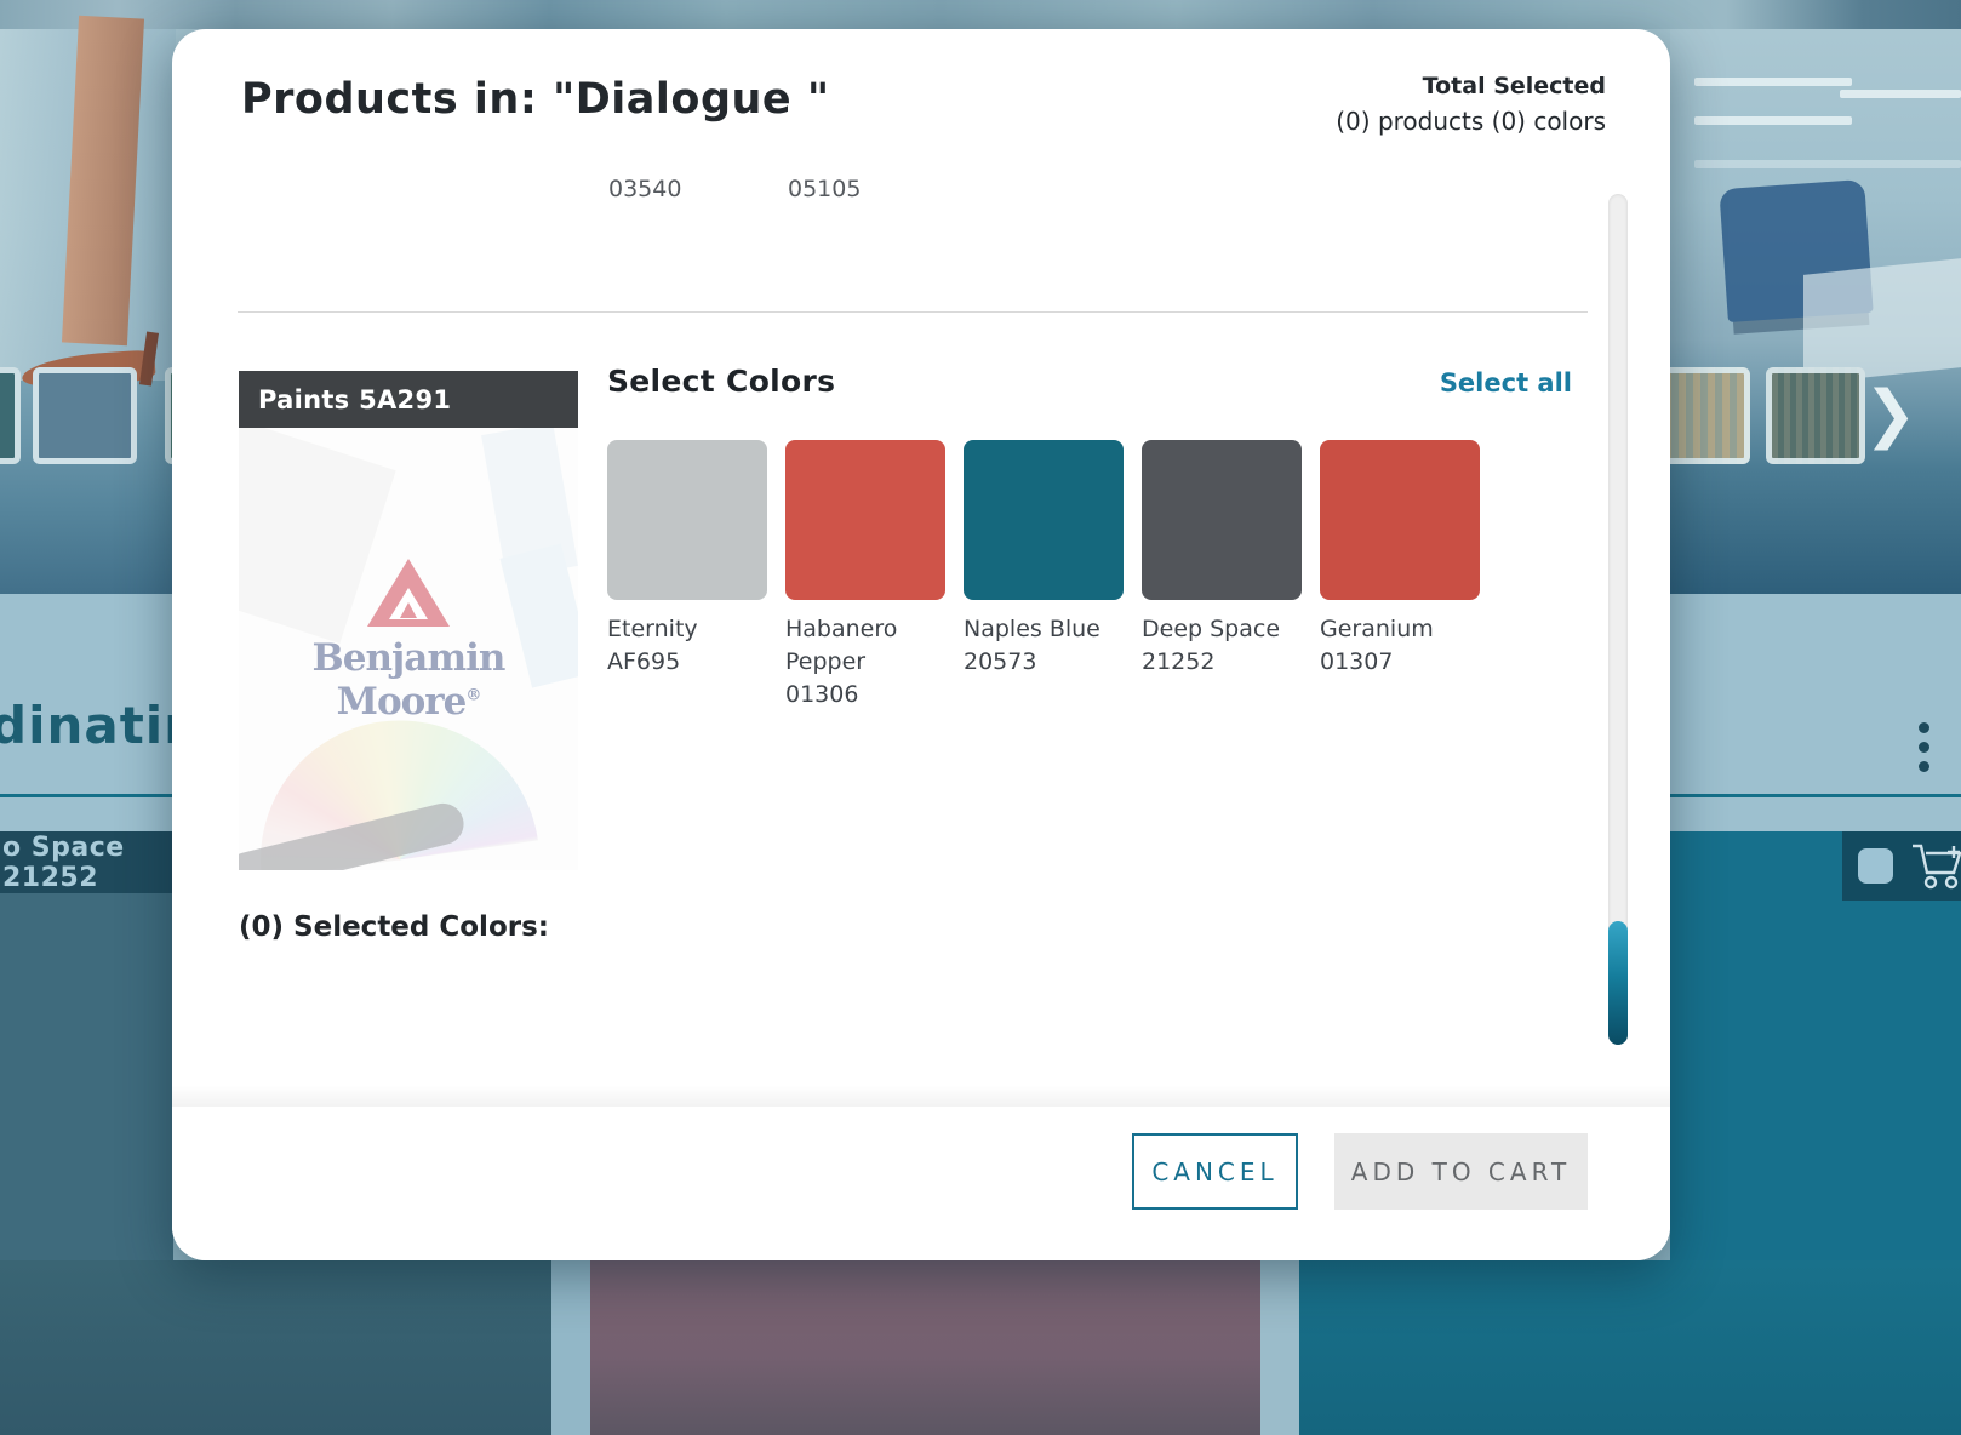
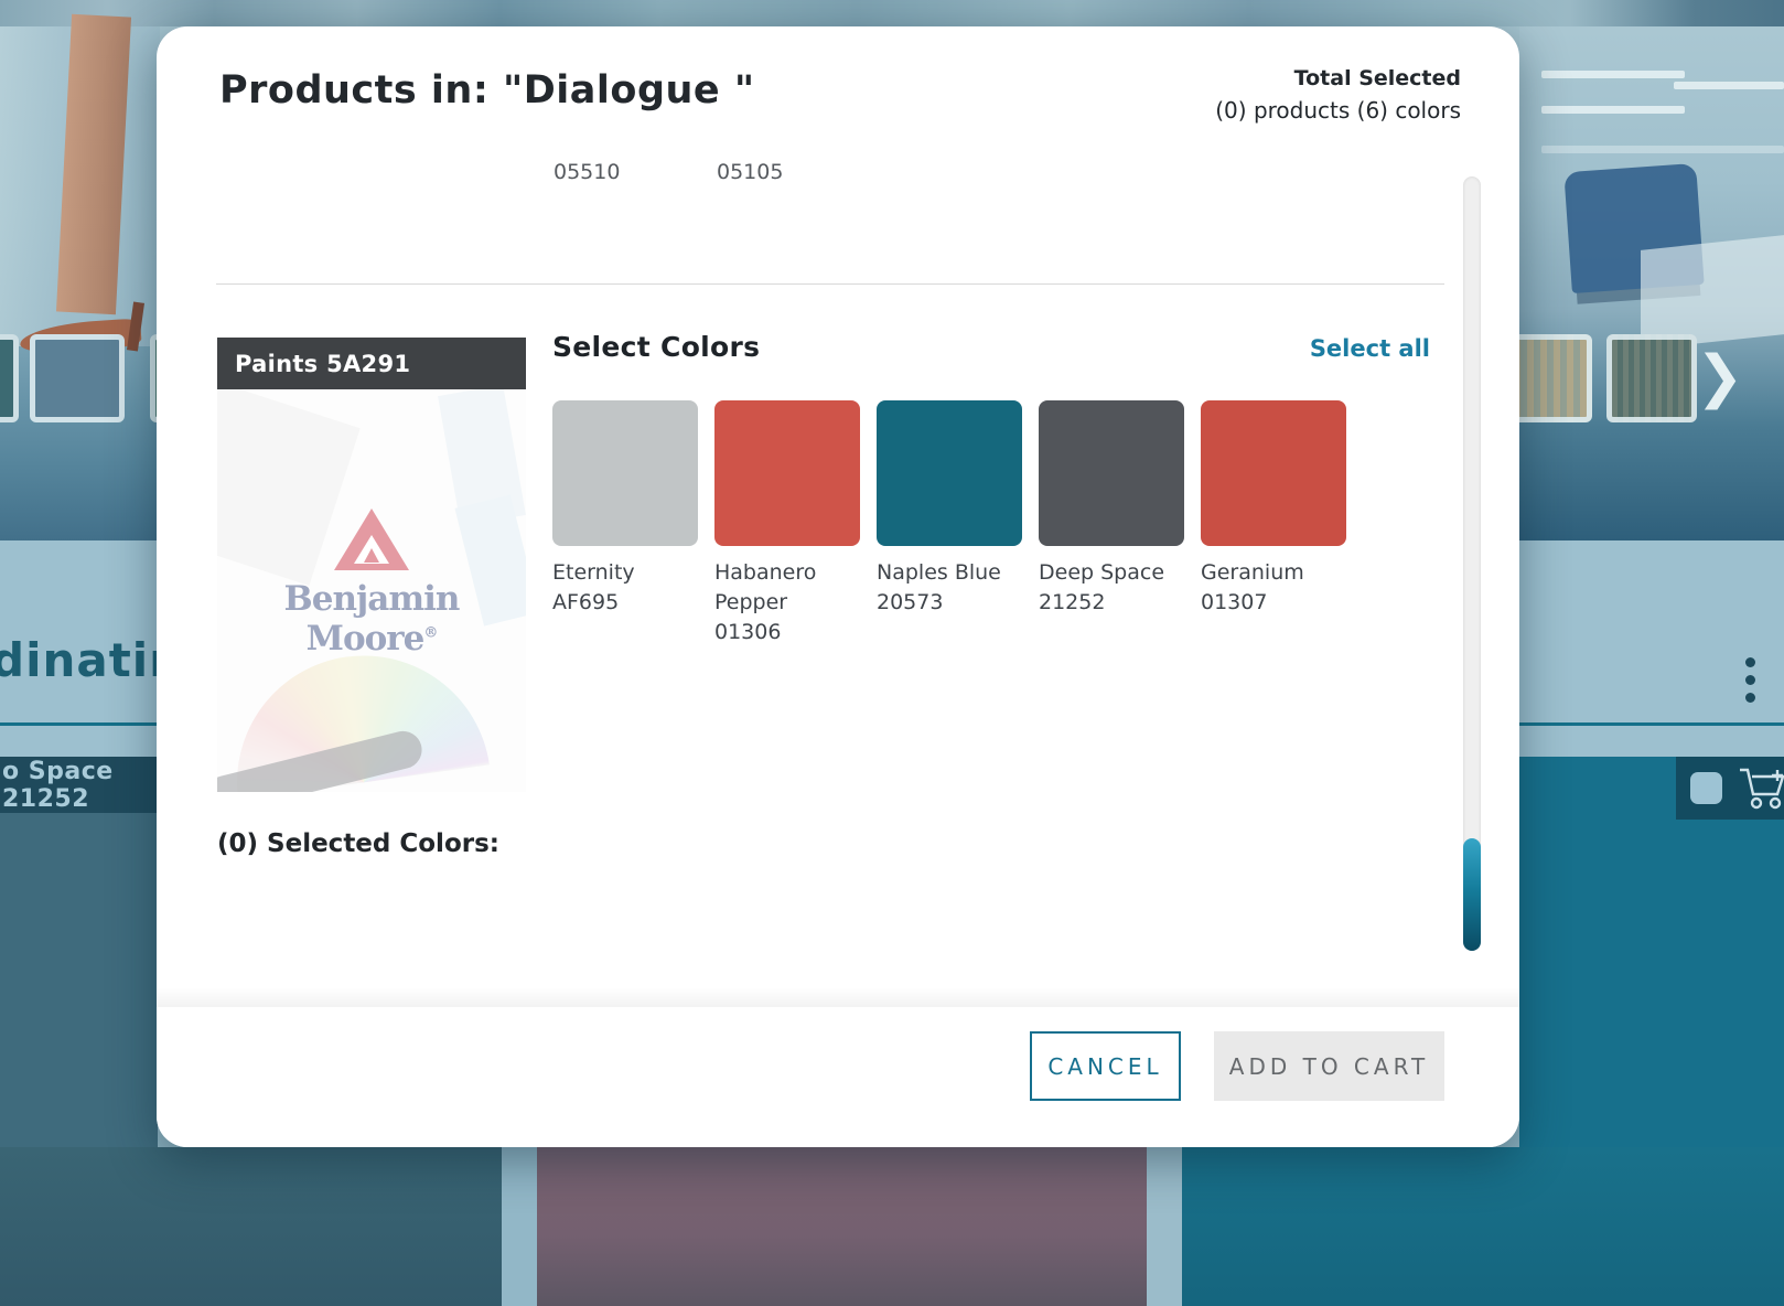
  ❯
  o Space 21252
  Products in: "Dialogue "
  Total Selected
- (0) products (0) colors
+ (0) products (6) colors
- 03540
+ 05510
  05105
  Paints 5A291
  Benjamin Moore®
  (0) Selected Colors:
  Select Colors
  Select all
  Eternity
  AF695
  Habanero Pepper
  01306
  Naples Blue
  20573
  Deep Space
  21252
  Geranium
  01307
  CANCEL
  ADD TO CART
